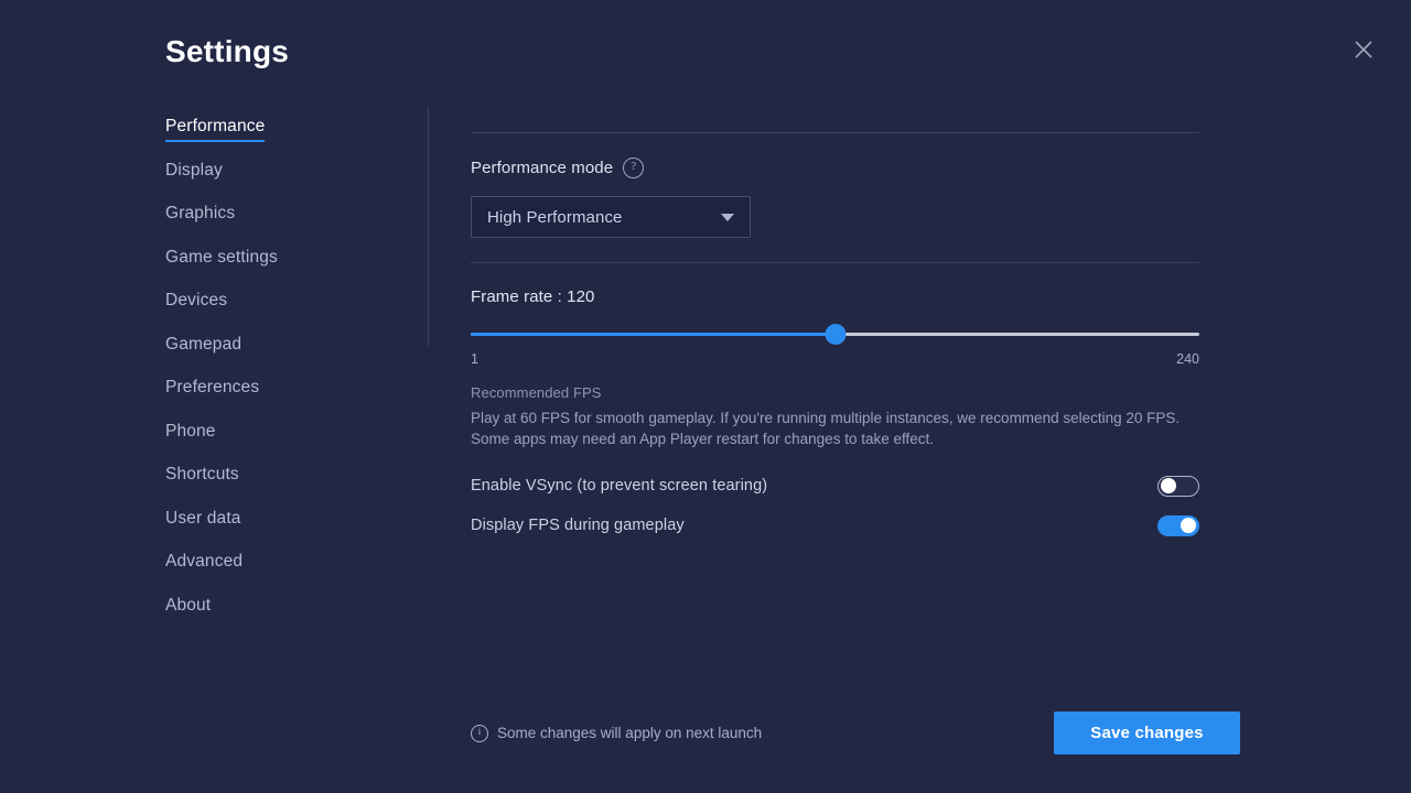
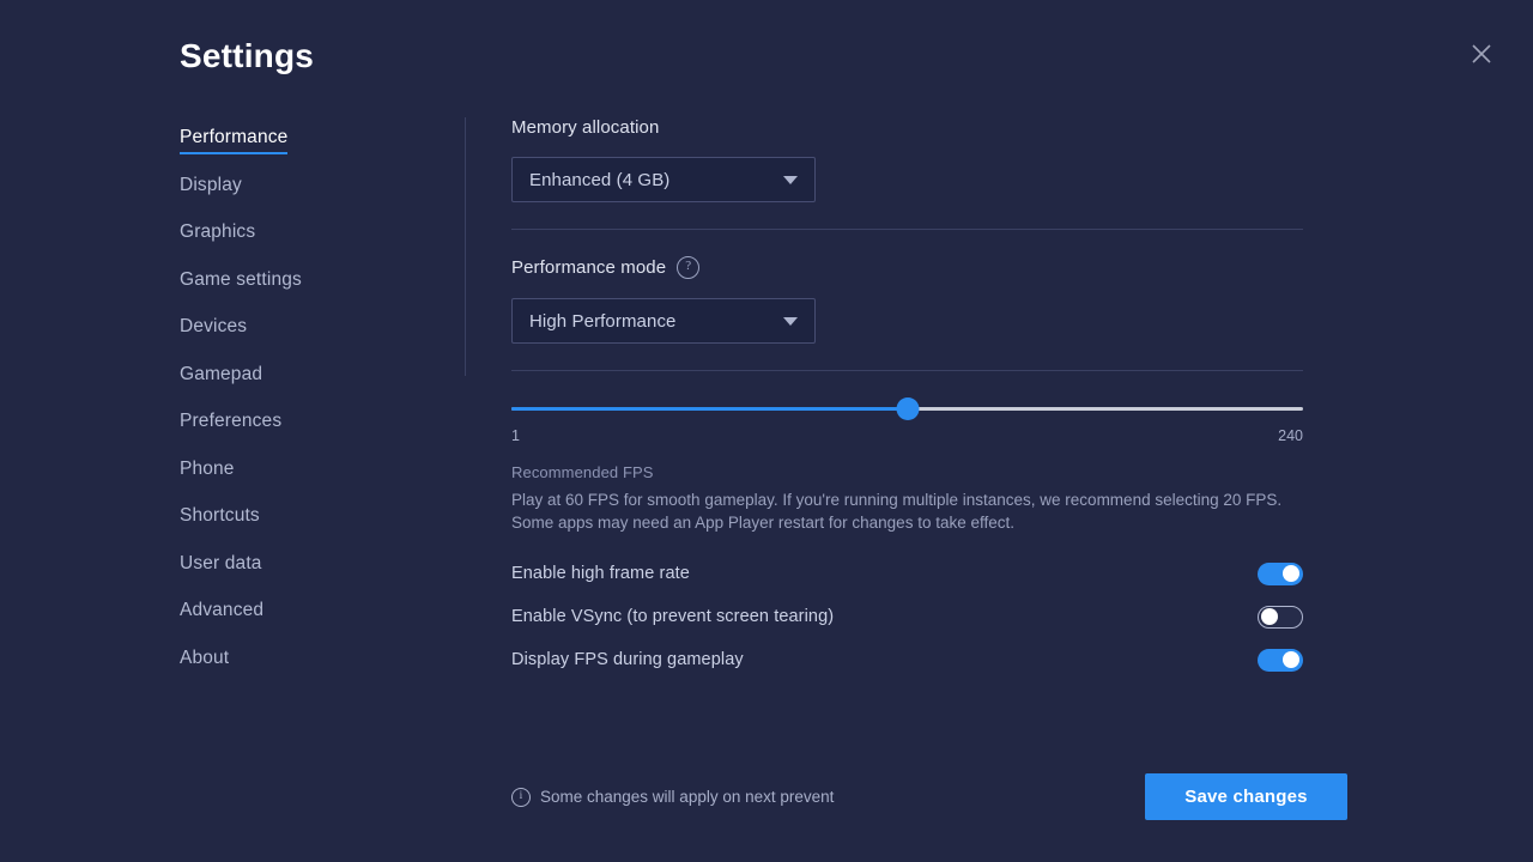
  Settings
  Performance
  Display
  Graphics
  Game settings
  Devices
  Gamepad
  Preferences
  Phone
  Shortcuts
  User data
  Advanced
  About
+ Memory allocation
+ Enhanced (4 GB)
  Performance mode
  ?
  High Performance
- Frame rate : 120
  1
  240
  Recommended FPS
  Play at 60 FPS for smooth gameplay. If you're running multiple instances, we recommend selecting 20 FPS. Some apps may need an App Player restart for changes to take effect.
+ Enable high frame rate
  Enable VSync (to prevent screen tearing)
  Display FPS during gameplay
  i
- Some changes will apply on next launch
+ Some changes will apply on next prevent
  Save changes
